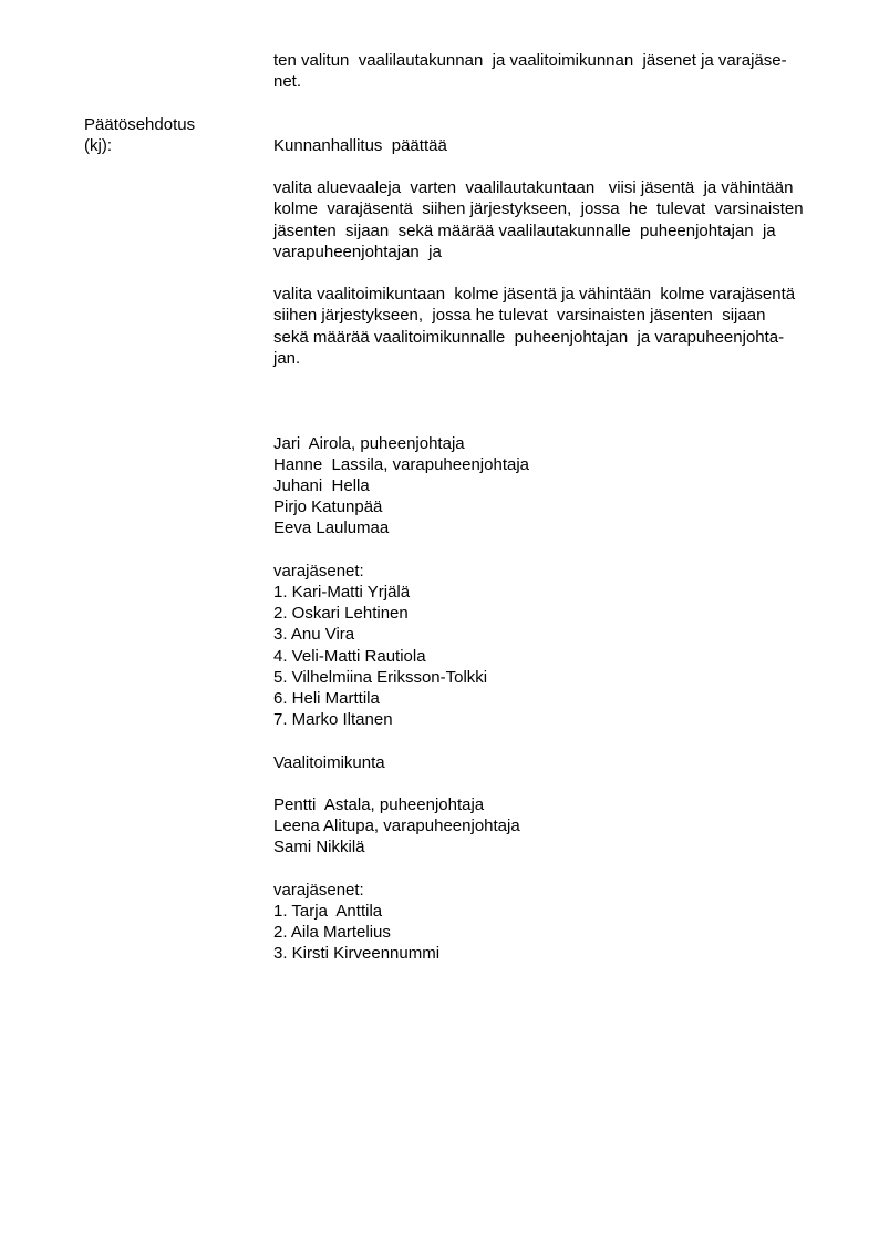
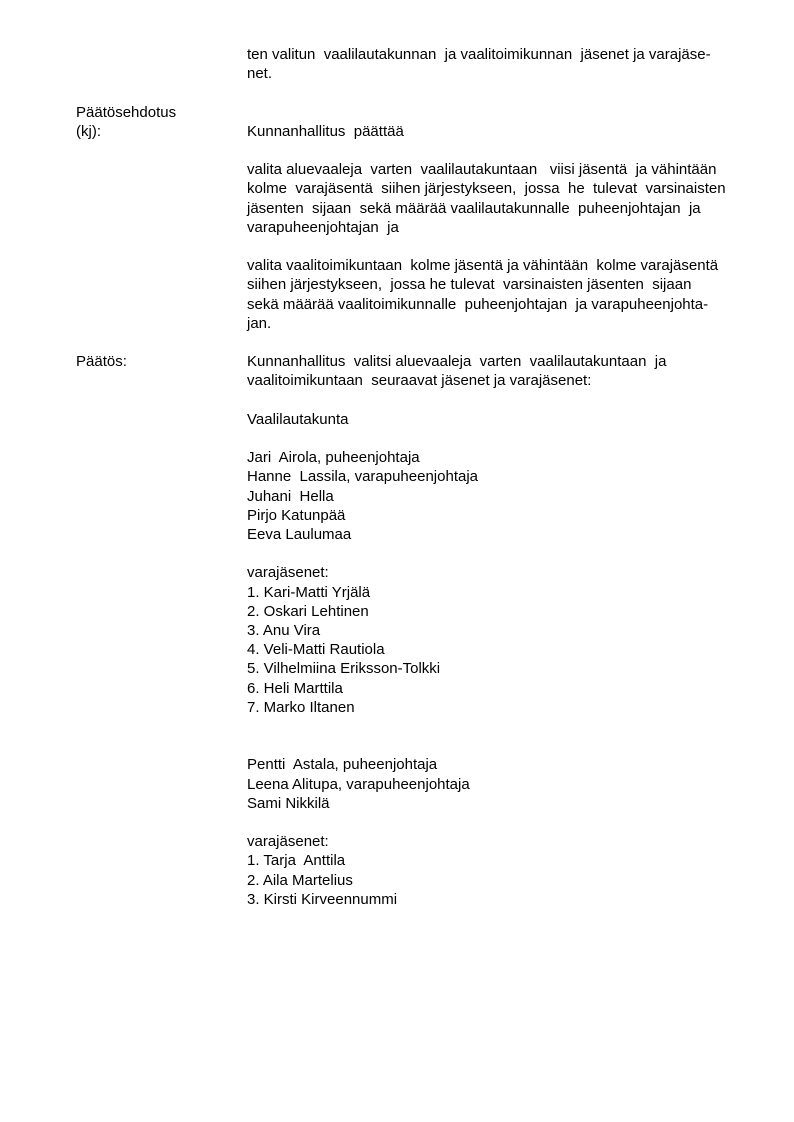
  ten valitun vaalilautakunnan ja vaalitoimikunnan jäsenet ja varajäse-
  net.
  Päätösehdotus
  (kj):
  Kunnanhallitus päättää
  valita aluevaaleja varten vaalilautakuntaan viisi jäsentä ja vähintään
  kolme varajäsentä siihen järjestykseen, jossa he tulevat varsinaisten
  jäsenten sijaan sekä määrää vaalilautakunnalle puheenjohtajan ja
  varapuheenjohtajan ja
  valita vaalitoimikuntaan kolme jäsentä ja vähintään kolme varajäsentä
  siihen järjestykseen, jossa he tulevat varsinaisten jäsenten sijaan
  sekä määrää vaalitoimikunnalle puheenjohtajan ja varapuheenjohta-
  jan.
+ Päätös:
+ Kunnanhallitus valitsi aluevaaleja varten vaalilautakuntaan ja
+ vaalitoimikuntaan seuraavat jäsenet ja varajäsenet:
+ Vaalilautakunta
  Jari Airola, puheenjohtaja
  Hanne Lassila, varapuheenjohtaja
  Juhani Hella
  Pirjo Katunpää
  Eeva Laulumaa
  varajäsenet:
  1. Kari-Matti Yrjälä
  2. Oskari Lehtinen
  3. Anu Vira
  4. Veli-Matti Rautiola
  5. Vilhelmiina Eriksson-Tolkki
  6. Heli Marttila
  7. Marko Iltanen
- Vaalitoimikunta
  Pentti Astala, puheenjohtaja
  Leena Alitupa, varapuheenjohtaja
  Sami Nikkilä
  varajäsenet:
  1. Tarja Anttila
  2. Aila Martelius
  3. Kirsti Kirveennummi
